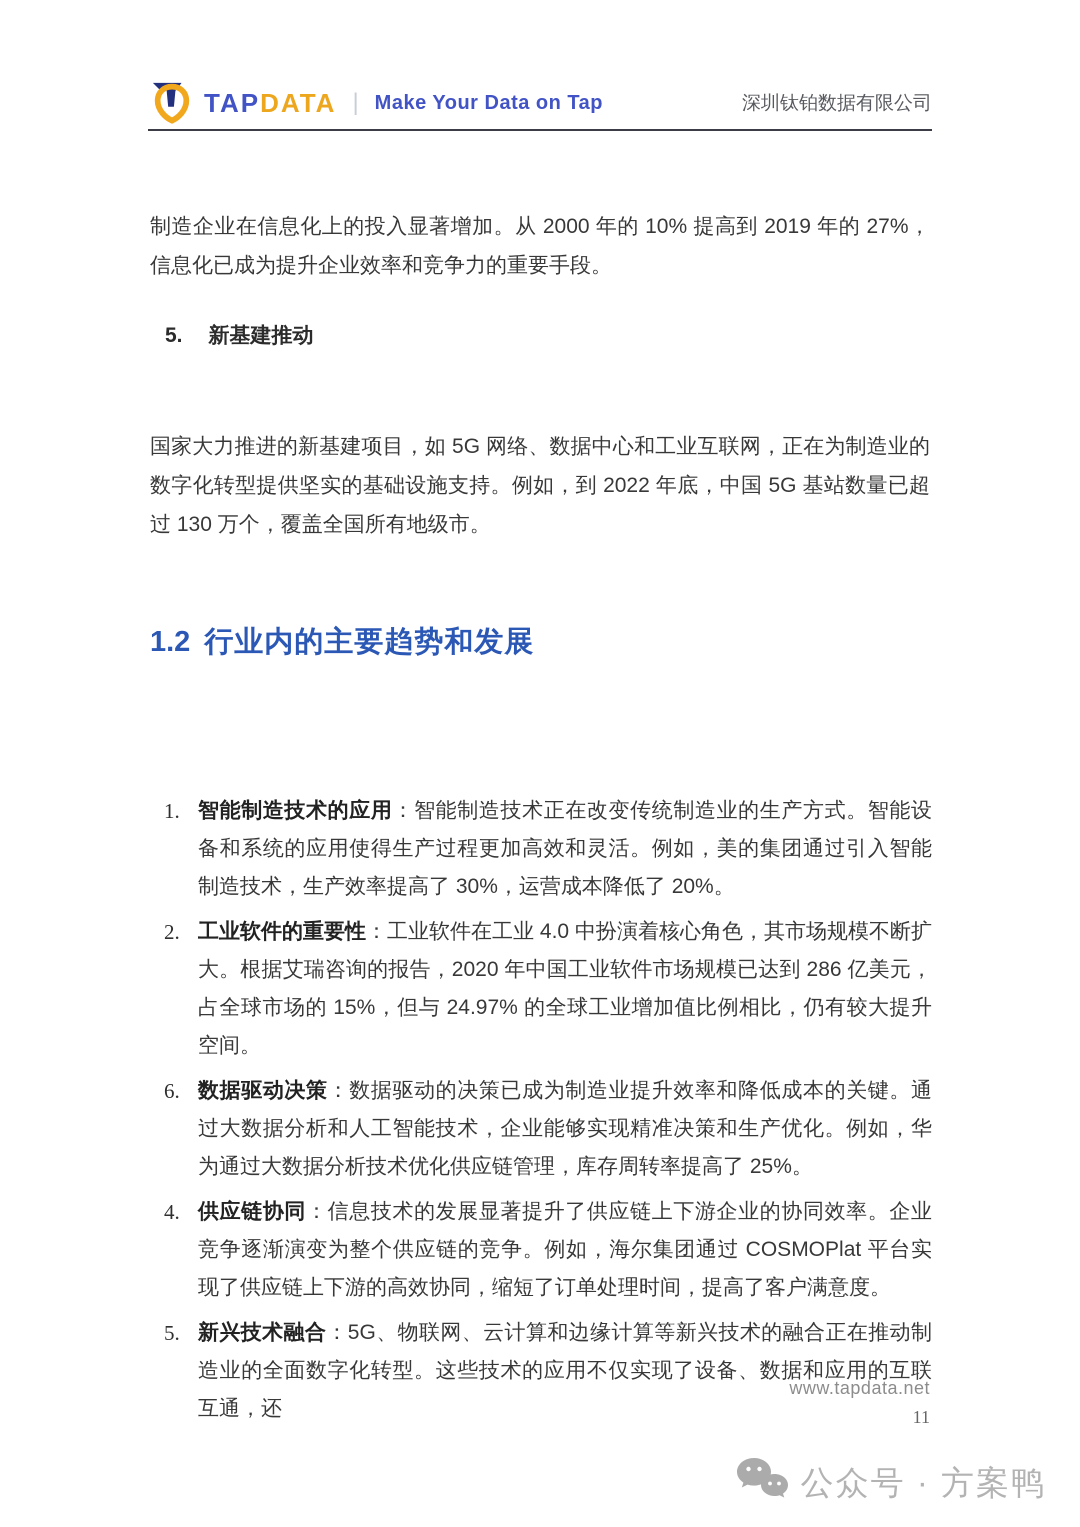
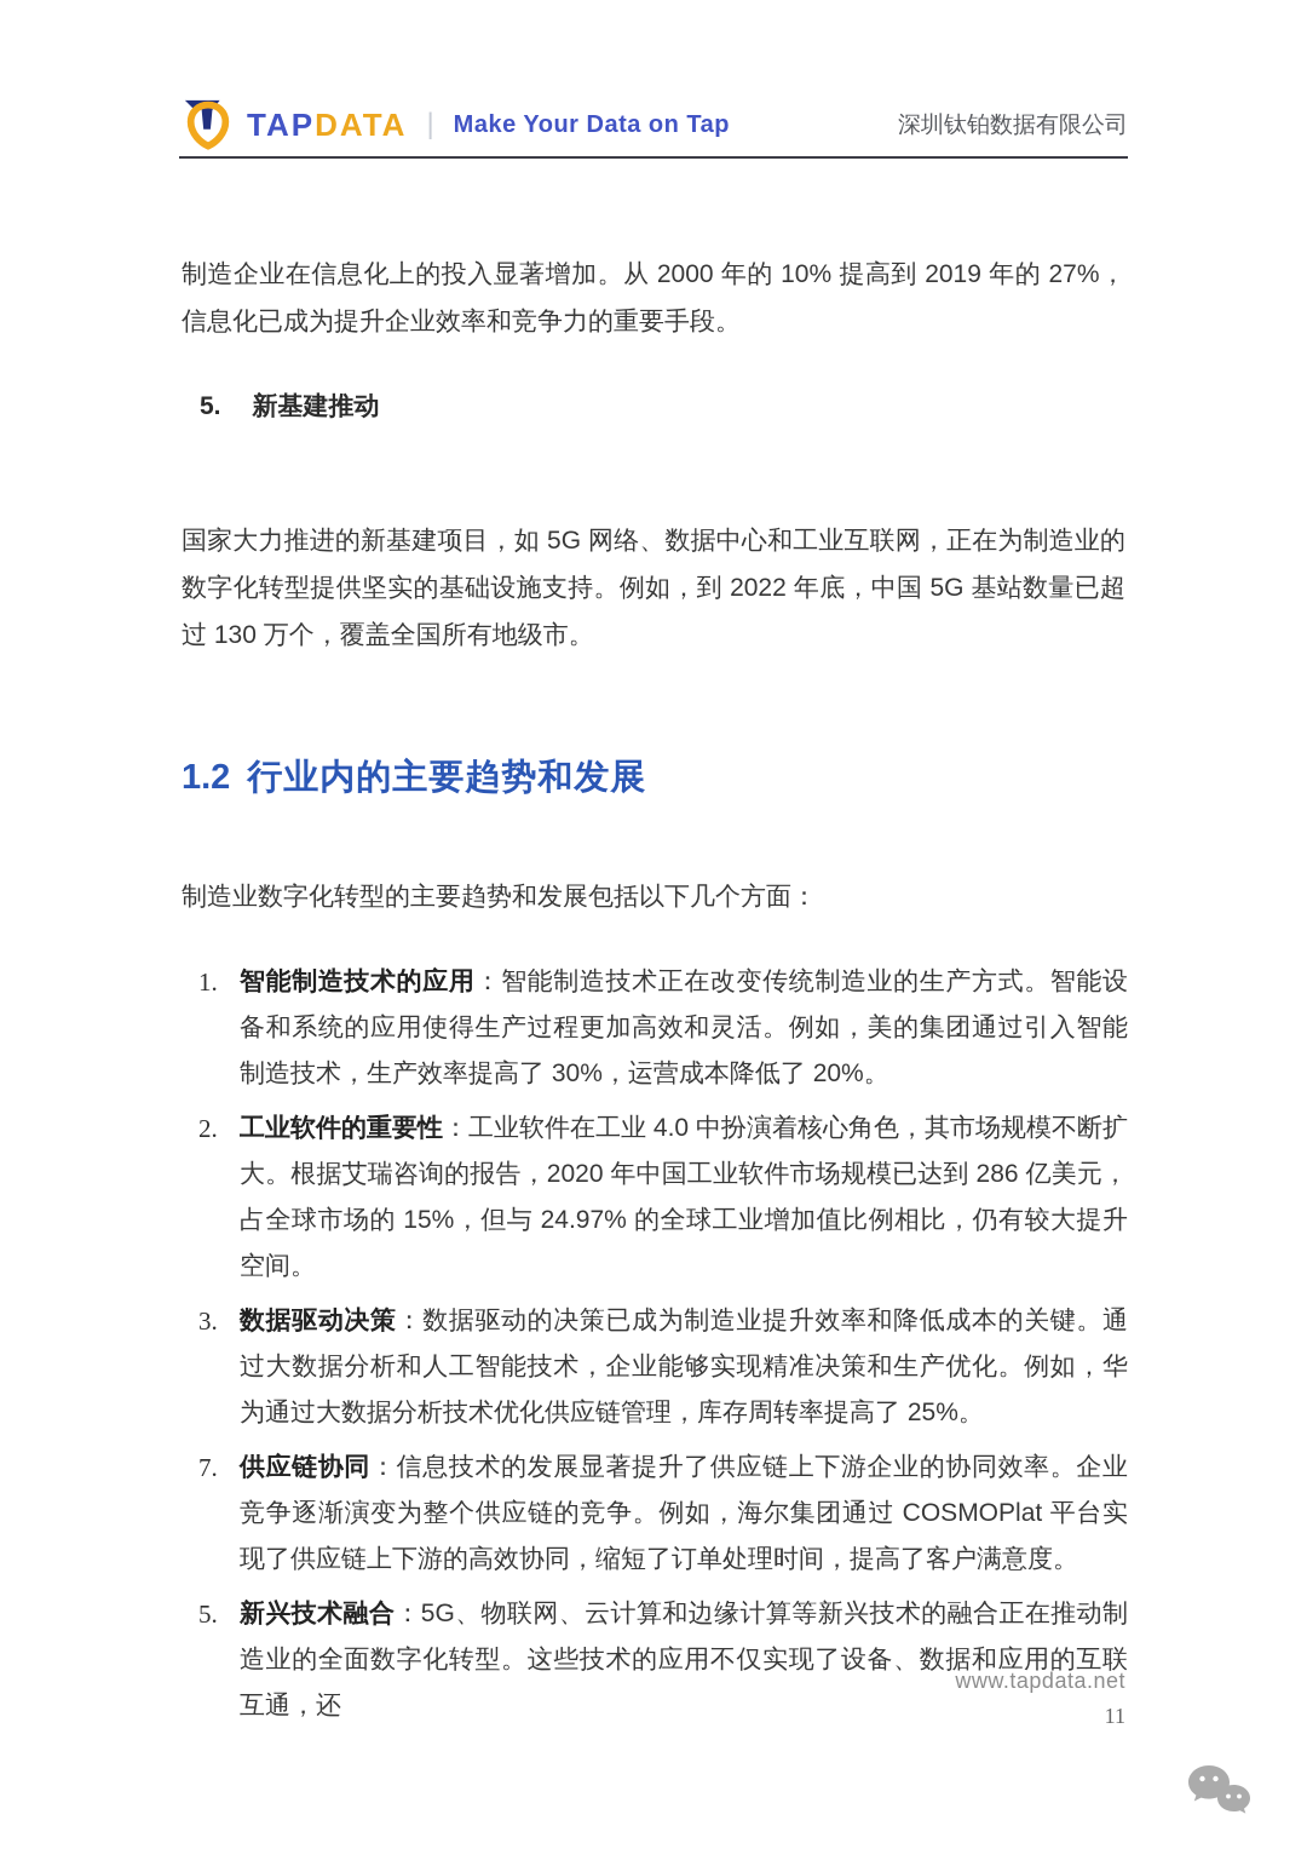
  TAPDATA
  |
  Make Your Data on Tap
  深圳钛铂数据有限公司
  制造企业在信息化上的投入显著增加。从 2000 年的 10% 提高到 2019 年的 27%，信息化已成为提升企业效率和竞争力的重要手段。
  5. 新基建推动
  国家大力推进的新基建项目，如 5G 网络、数据中心和工业互联网，正在为制造业的数字化转型提供坚实的基础设施支持。例如，到 2022 年底，中国 5G 基站数量已超过 130 万个，覆盖全国所有地级市。
  1.2 行业内的主要趋势和发展
+ 制造业数字化转型的主要趋势和发展包括以下几个方面：
  1.
  智能制造技术的应用：智能制造技术正在改变传统制造业的生产方式。智能设备和系统的应用使得生产过程更加高效和灵活。例如，美的集团通过引入智能制造技术，生产效率提高了 30%，运营成本降低了 20%。
  2.
  工业软件的重要性：工业软件在工业 4.0 中扮演着核心角色，其市场规模不断扩大。根据艾瑞咨询的报告，2020 年中国工业软件市场规模已达到 286 亿美元，占全球市场的 15%，但与 24.97% 的全球工业增加值比例相比，仍有较大提升空间。
- 6.
+ 3.
  数据驱动决策：数据驱动的决策已成为制造业提升效率和降低成本的关键。通过大数据分析和人工智能技术，企业能够实现精准决策和生产优化。例如，华为通过大数据分析技术优化供应链管理，库存周转率提高了 25%。
- 4.
+ 7.
  供应链协同：信息技术的发展显著提升了供应链上下游企业的协同效率。企业竞争逐渐演变为整个供应链的竞争。例如，海尔集团通过 COSMOPlat 平台实现了供应链上下游的高效协同，缩短了订单处理时间，提高了客户满意度。
  5.
  新兴技术融合：5G、物联网、云计算和边缘计算等新兴技术的融合正在推动制造业的全面数字化转型。这些技术的应用不仅实现了设备、数据和应用的互联互通，还
  www.tapdata.net
  11
- 公众号 · 方案鸭
